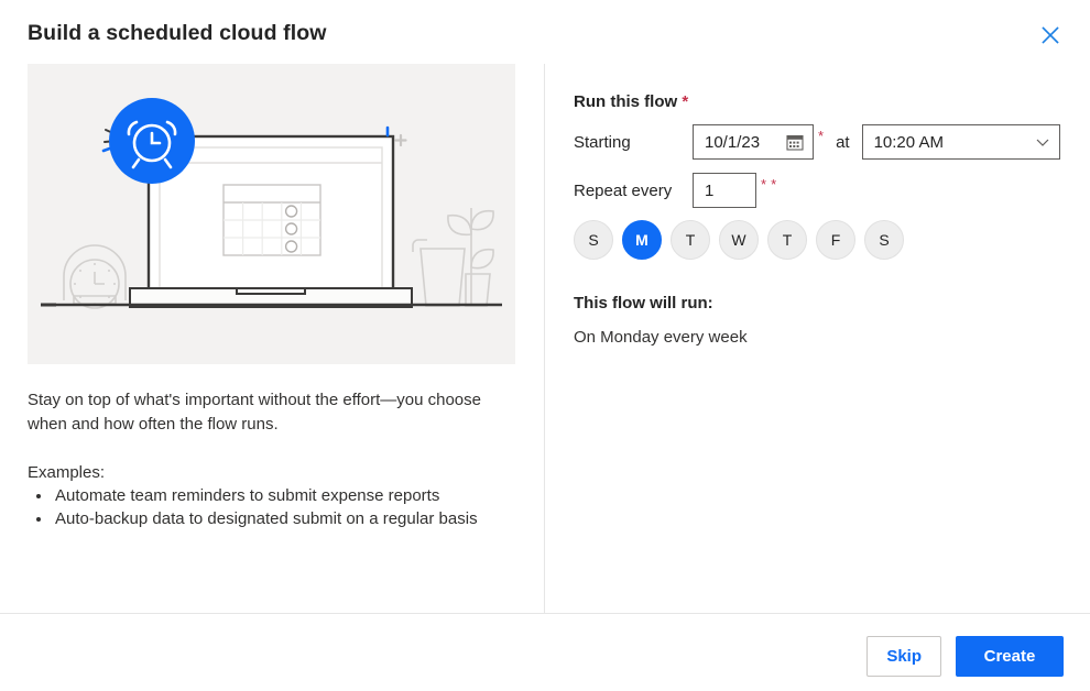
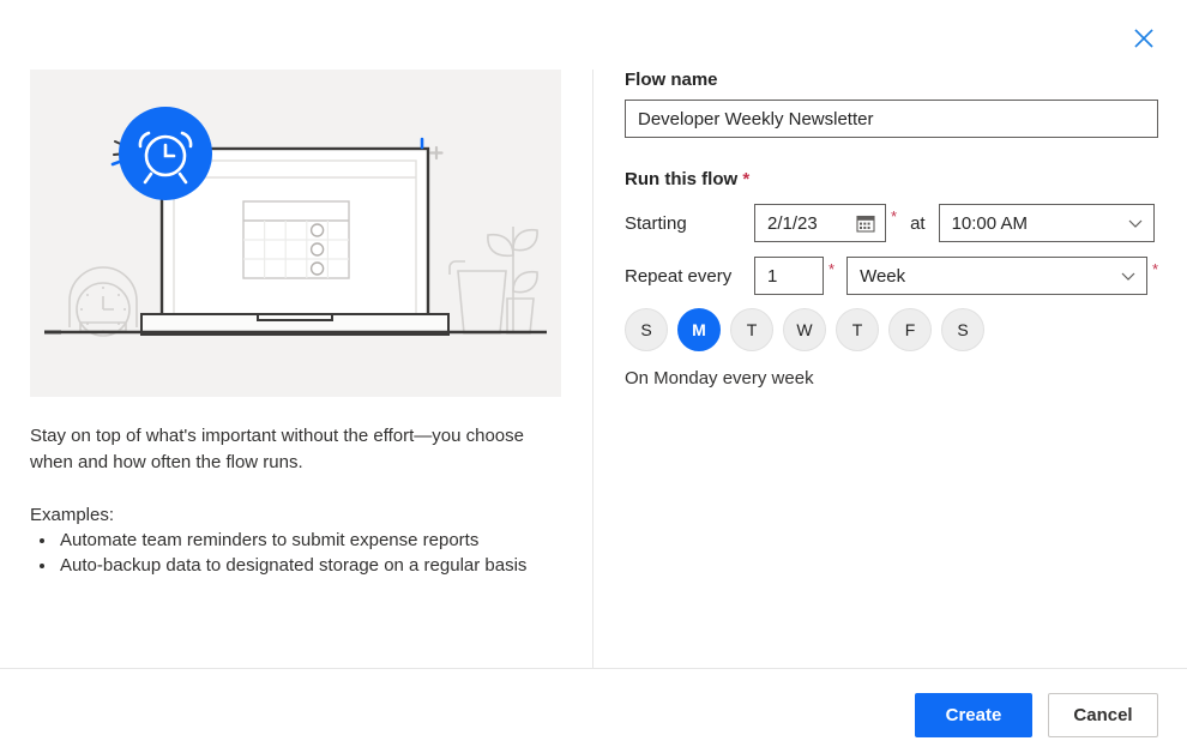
- Build a scheduled cloud flow
  Stay on top of what's important without the effort—you choose when and how often the flow runs.
  Examples:
  Automate team reminders to submit expense reports
- Auto-backup data to designated submit on a regular basis
+ Auto-backup data to designated storage on a regular basis
+ Flow name
+ Developer Weekly Newsletter
  Run this flow *
  Starting
- 10/1/23
+ 2/1/23
  *
  at
- 10:20 AM
+ 10:00 AM
  Repeat every
  1
  *
+ Week
  *
  S
  M
  T
  W
  T
  F
  S
- This flow will run:
  On Monday every week
- Skip
  Create
+ Cancel
